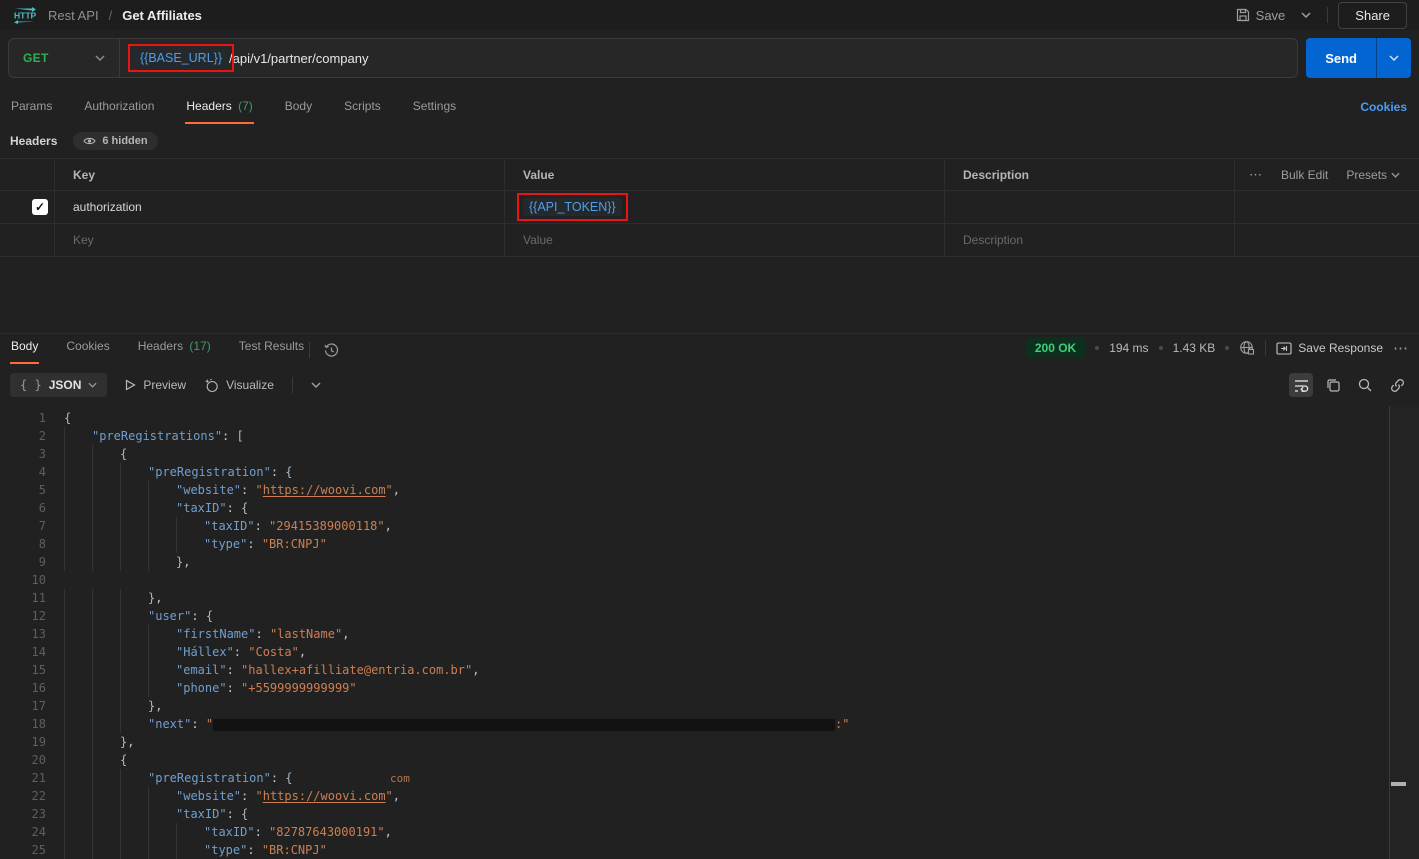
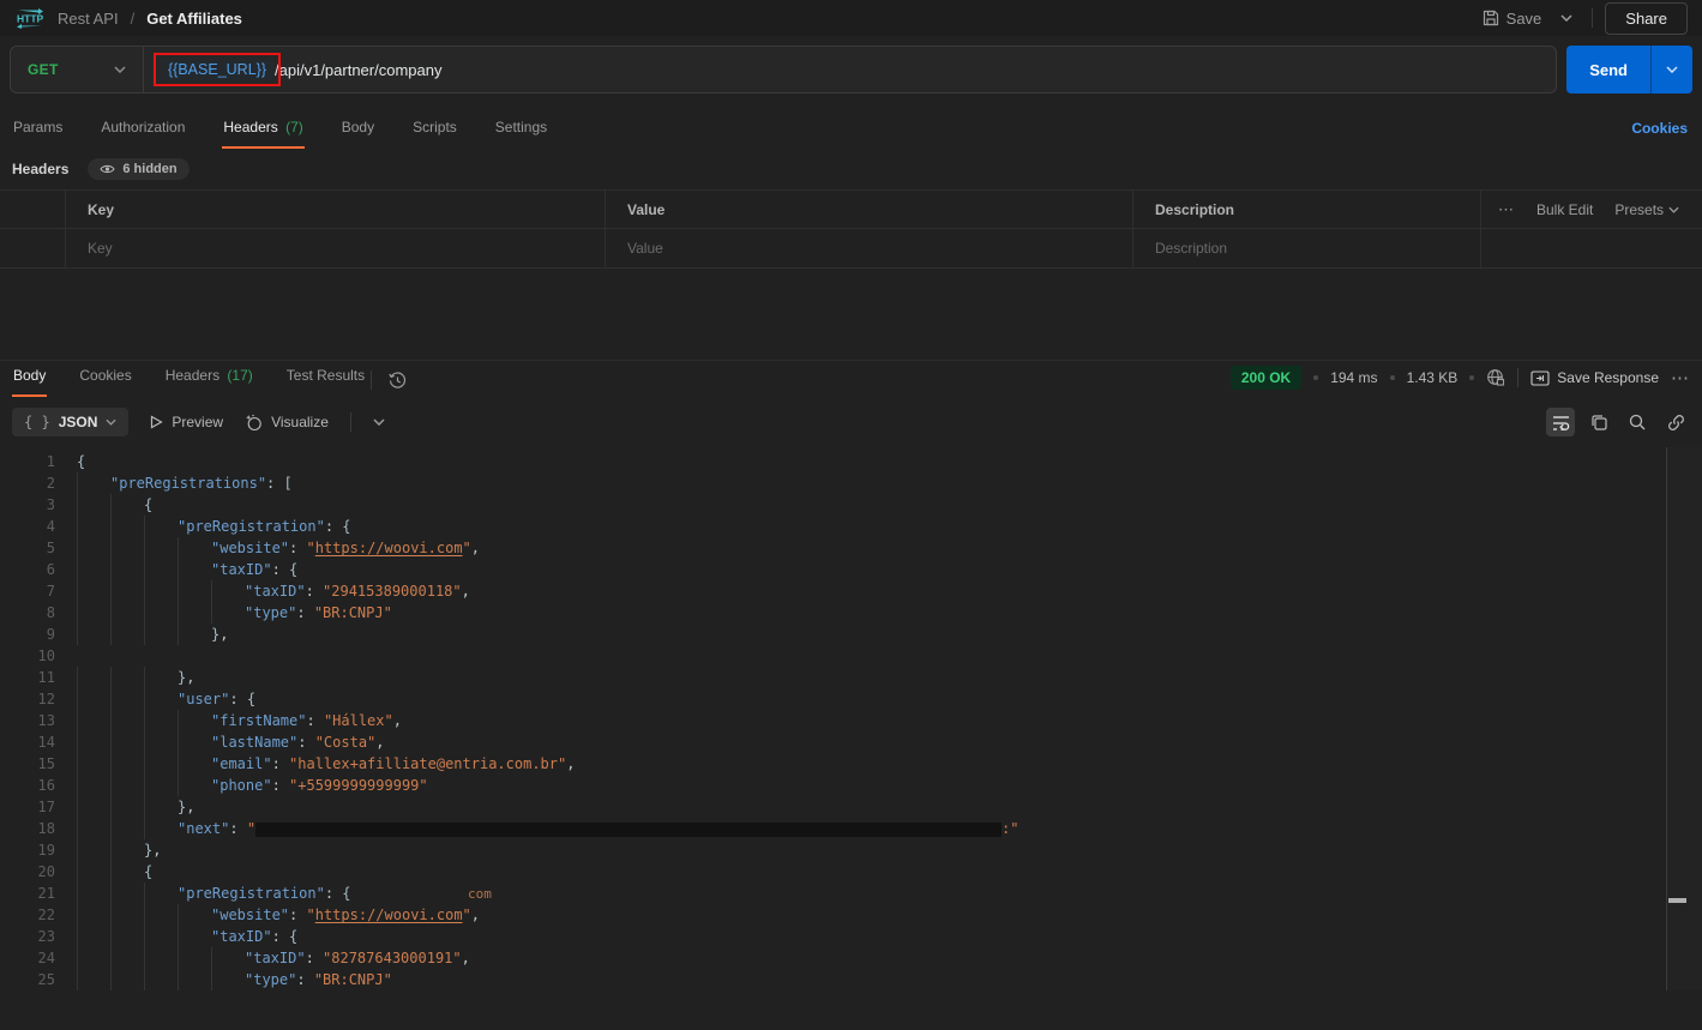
  HTTP
  Rest API
  /
  Get Affiliates
  Save
  Share
  GET
  {{BASE_URL}}
  api/v1/partner/company
  Send
  Params
  Authorization
  Headers (7)
  Body
  Scripts
  Settings
  Cookies
  Headers
  6 hidden
  Key
  Value
  Description
  ⋯
  Bulk Edit
  Presets
- ✓
- authorization
- {{API_TOKEN}}
  Key
  Value
  Description
  Body
  Cookies
  Headers (17)
  Test Results
  200 OK
  194 ms
  1.43 KB
  Save Response
  ⋯
  { }
  JSON
  Preview
  Visualize
  1
  {
  2
  "preRegistrations": [
  3
  {
  4
  "preRegistration": {
  5
  "website": "https://woovi.com",
  6
  "taxID": {
  7
  "taxID": "29415389000118",
  8
  "type": "BR:CNPJ"
  9
  },
  10
  11
  },
  12
  "user": {
  13
- "firstName": "lastName",
+ "firstName": "Hállex",
  14
- "Hállex": "Costa",
+ "lastName": "Costa",
  15
  "email": "hallex+afilliate@entria.com.br",
  16
  "phone": "+5599999999999"
  17
  },
  18
  "next": " :"
  19
  },
  20
  {
  21
  "preRegistration": {
  22
  "website": "https://woovi.com",
  23
  "taxID": {
  24
  "taxID": "82787643000191",
  25
  "type": "BR:CNPJ"
  com
